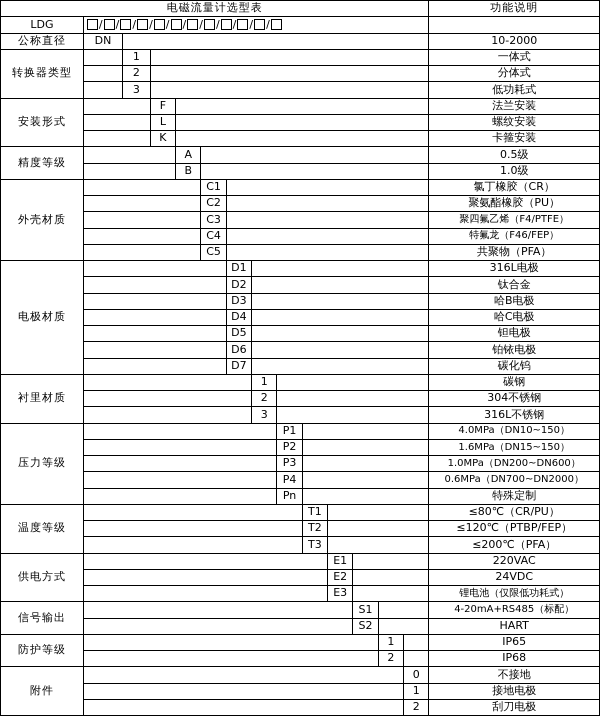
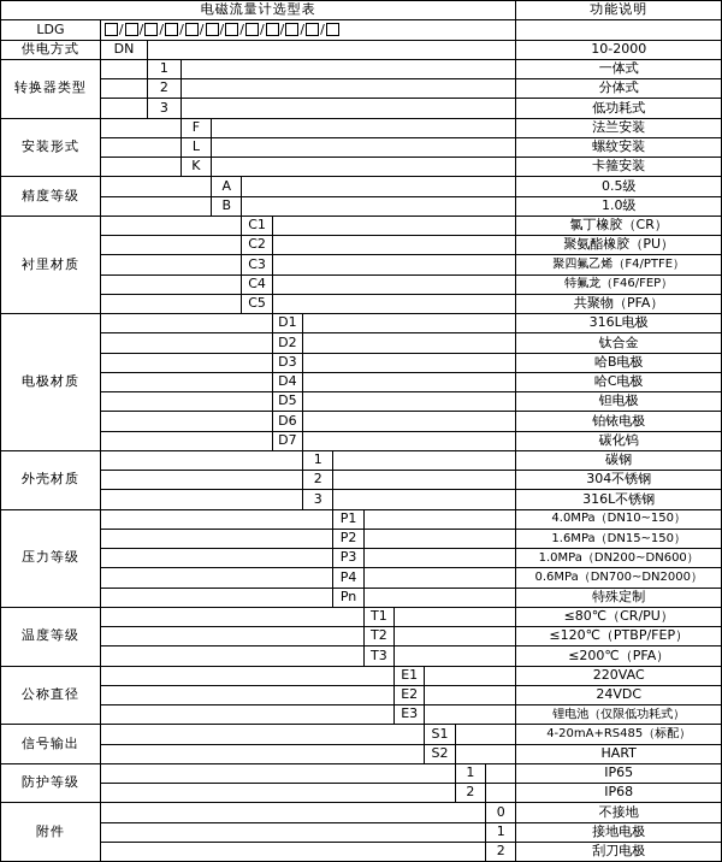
  电磁流量计选型表	功能说明
  LDG	/ / / / / / / / / / /
- 公称直径	DN		10-2000
+ 供电方式	DN		10-2000
  转换器类型		1		一体式
  	2		分体式
  	3		低功耗式
  安装形式		F		法兰安装
  	L		螺纹安装
  	K		卡箍安装
  精度等级		A		0.5级
  	B		1.0级
- 外壳材质		C1		氯丁橡胶（CR）
+ 衬里材质		C1		氯丁橡胶（CR）
  	C2		聚氨酯橡胶（PU）
  	C3		聚四氟乙烯（F4/PTFE）
  	C4		特氟龙（F46/FEP）
  	C5		共聚物（PFA）
  电极材质		D1		316L电极
  	D2		钛合金
  	D3		哈B电极
  	D4		哈C电极
  	D5		钽电极
  	D6		铂铱电极
  	D7		碳化钨
- 衬里材质		1		碳钢
+ 外壳材质		1		碳钢
  	2		304不锈钢
  	3		316L不锈钢
  压力等级		P1		4.0MPa（DN10~150）
  	P2		1.6MPa（DN15~150）
  	P3		1.0MPa（DN200~DN600）
  	P4		0.6MPa（DN700~DN2000）
  	Pn		特殊定制
  温度等级		T1		≤80℃（CR/PU）
  	T2		≤120℃（PTBP/FEP）
  	T3		≤200℃（PFA）
- 供电方式		E1		220VAC
+ 公称直径		E1		220VAC
  	E2		24VDC
  	E3		锂电池（仅限低功耗式）
  信号输出		S1		4-20mA+RS485（标配）
  	S2		HART
  防护等级		1		IP65
  	2		IP68
  附件		0	不接地
  	1	接地电极
  	2	刮刀电极
